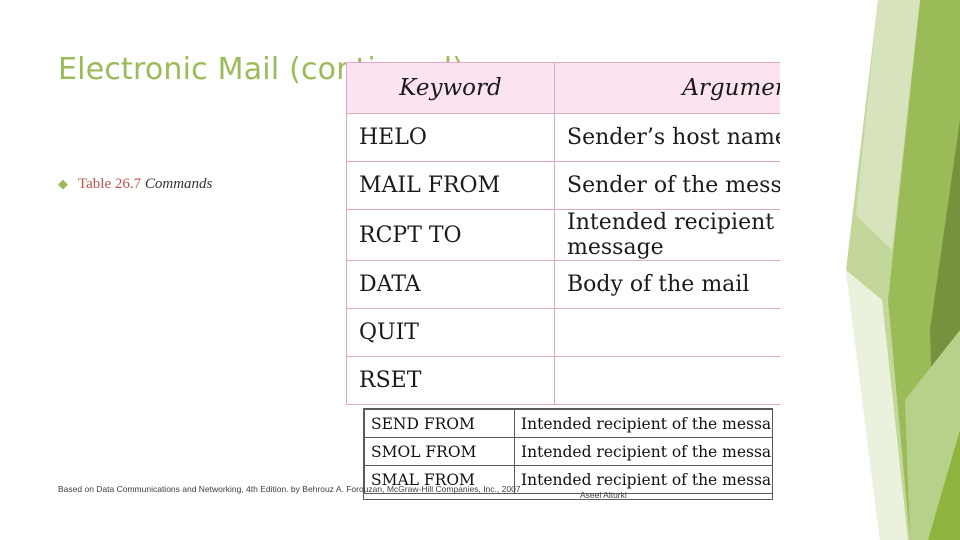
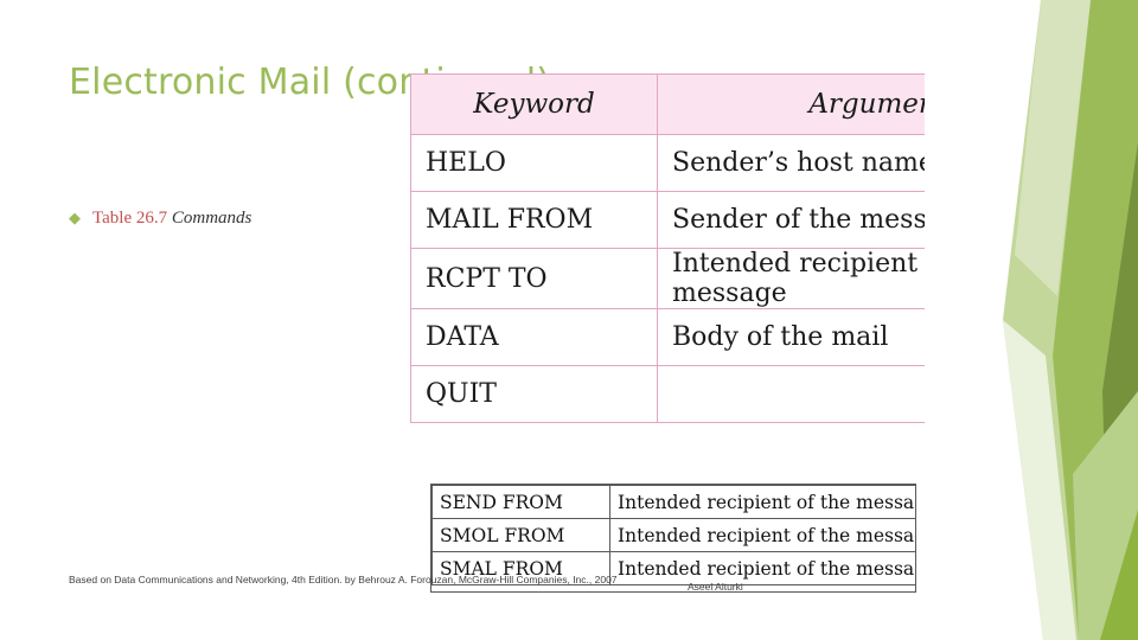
  ◆
  Table 26.7 Commands
  Keyword	Argume
  HELO	Sender’s host nam
  MAIL FROM	Sender of the mess
  RCPT TO	Intended recipient message
  DATA	Body of the mail
  QUIT
- RSET
  SEND FROM	Intended recipient of the messa
  SMOL FROM	Intended recipient of the messa
  SMAL FROM	Intended recipient of the messa
  Based on Data Communications and Networking, 4th Edition. by Behrouz A. Forouzan, McGraw-Hill Companies, Inc., 2007
  Aseel Alturki
